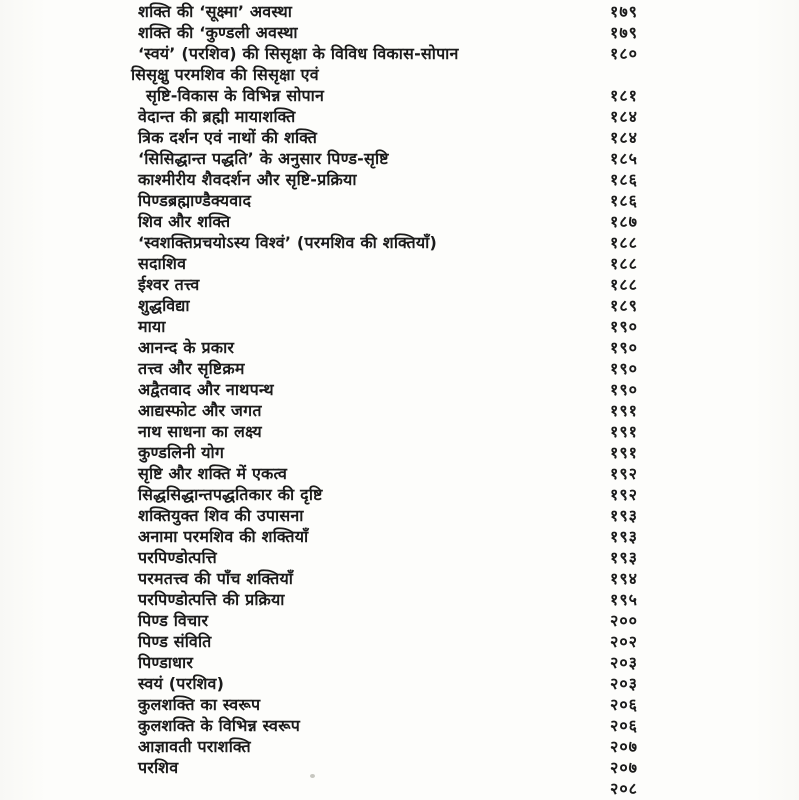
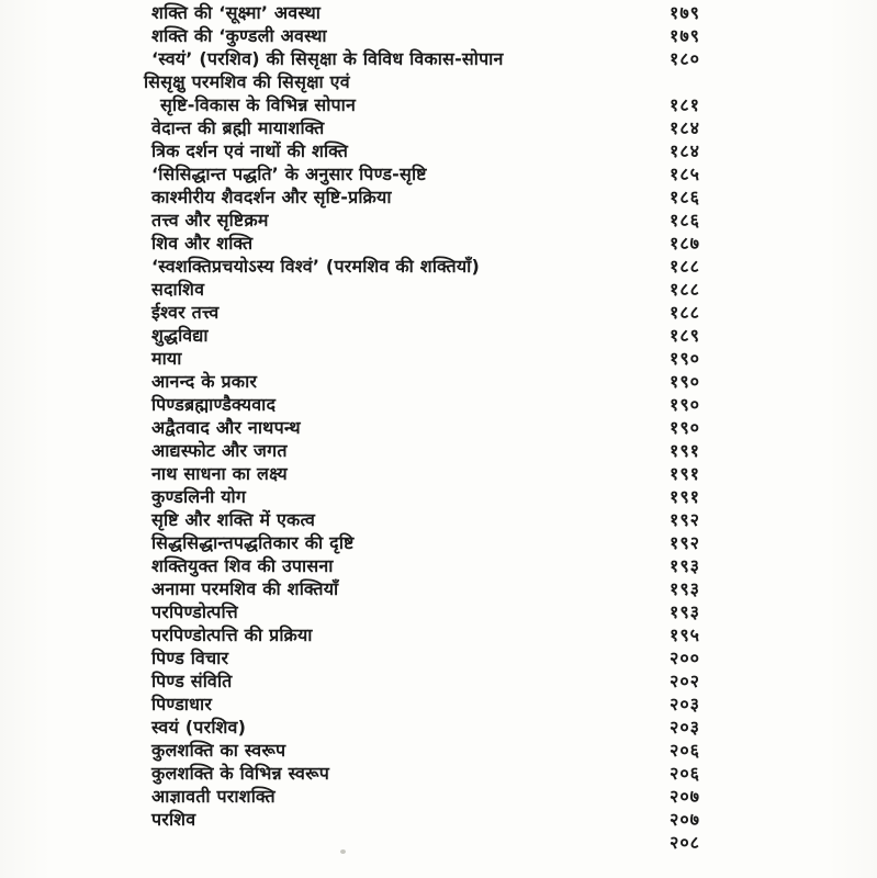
  शक्ति की ‘सूक्ष्मा’ अवस्था
  १७९
  शक्ति की ‘कुण्डली अवस्था
  १७९
  ‘स्वयं’ (परशिव) की सिसृक्षा के विविध विकास-सोपान
  १८०
  सिसृक्षु परमशिव की सिसृक्षा एवं
  सृष्टि-विकास के विभिन्न सोपान
  १८१
  वेदान्त की ब्रह्मी मायाशक्ति
  १८४
  त्रिक दर्शन एवं नाथों की शक्ति
  १८४
  ‘सिसिद्धान्त पद्धति’ के अनुसार पिण्ड-सृष्टि
  १८५
  काश्मीरीय शैवदर्शन और सृष्टि-प्रक्रिया
  १८६
- पिण्डब्रह्माण्डैक्यवाद
+ तत्त्व और सृष्टिक्रम
  १८६
  शिव और शक्ति
  १८७
  ‘स्वशक्तिप्रचयोऽस्य विश्वं’ (परमशिव की शक्तियाँ)
  १८८
  सदाशिव
  १८८
  ईश्वर तत्त्व
  १८८
  शुद्धविद्या
  १८९
  माया
  १९०
  आनन्द के प्रकार
  १९०
- तत्त्व और सृष्टिक्रम
+ पिण्डब्रह्माण्डैक्यवाद
  १९०
  अद्वैतवाद और नाथपन्थ
  १९०
  आद्यस्फोट और जगत
  १९१
  नाथ साधना का लक्ष्य
  १९१
  कुण्डलिनी योग
  १९१
  सृष्टि और शक्ति में एकत्व
  १९२
  सिद्धसिद्धान्तपद्धतिकार की दृष्टि
  १९२
  शक्तियुक्त शिव की उपासना
  १९३
  अनामा परमशिव की शक्तियाँ
  १९३
  परपिण्डोत्पत्ति
  १९३
- परमतत्त्व की पाँच शक्तियाँ
- १९४
  परपिण्डोत्पत्ति की प्रक्रिया
  १९५
  पिण्ड विचार
  २००
  पिण्ड संविति
  २०२
  पिण्डाधार
  २०३
  स्वयं (परशिव)
  २०३
  कुलशक्ति का स्वरूप
  २०६
  कुलशक्ति के विभिन्न स्वरूप
  २०६
  आज्ञावती पराशक्ति
  २०७
  परशिव
  २०७
  २०८
